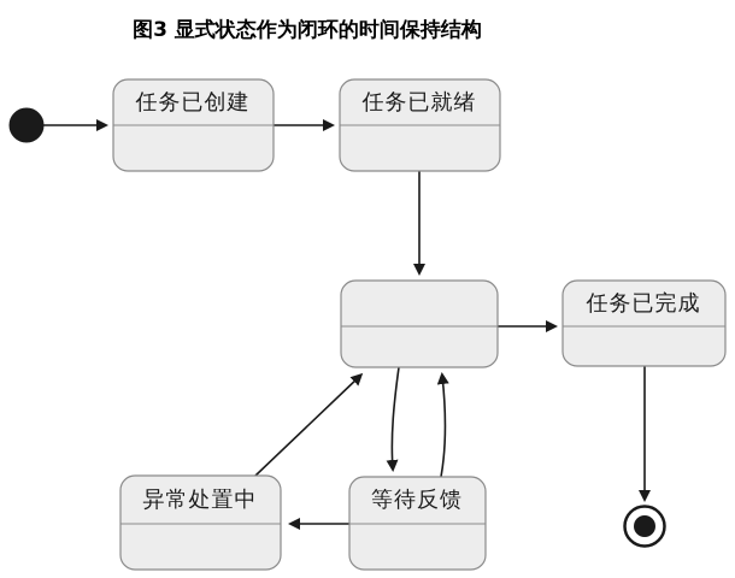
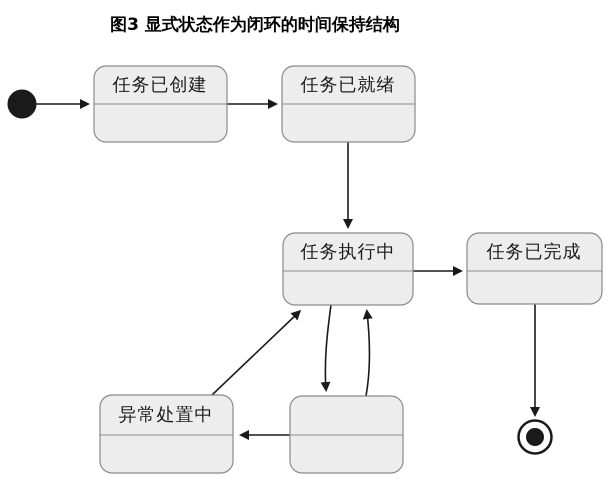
  图3 显式状态作为闭环的时间保持结构
  任务已创建
  任务已就绪
+ 任务执行中
  任务已完成
  异常处置中
- 等待反馈
